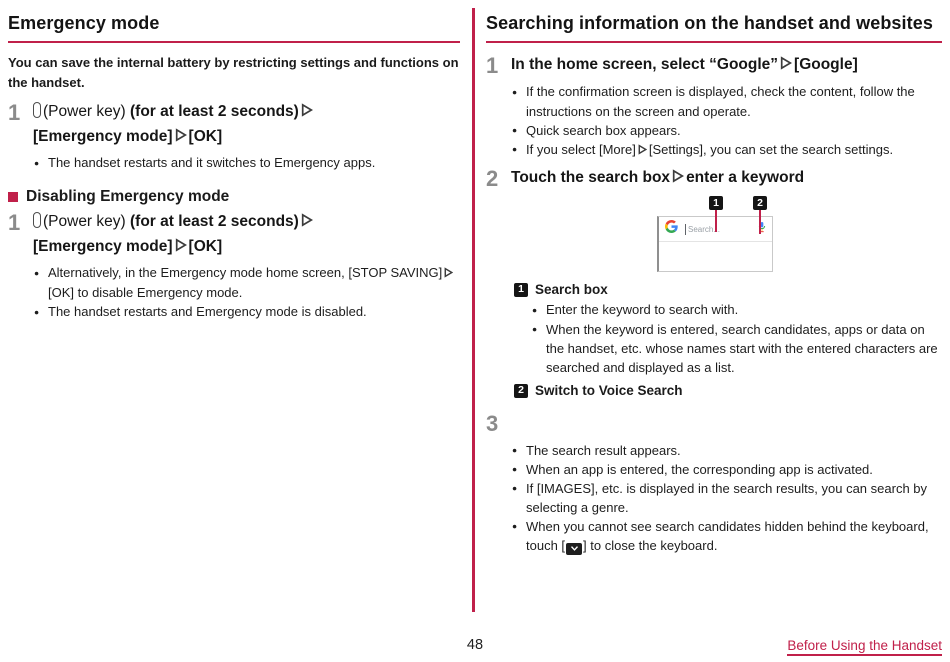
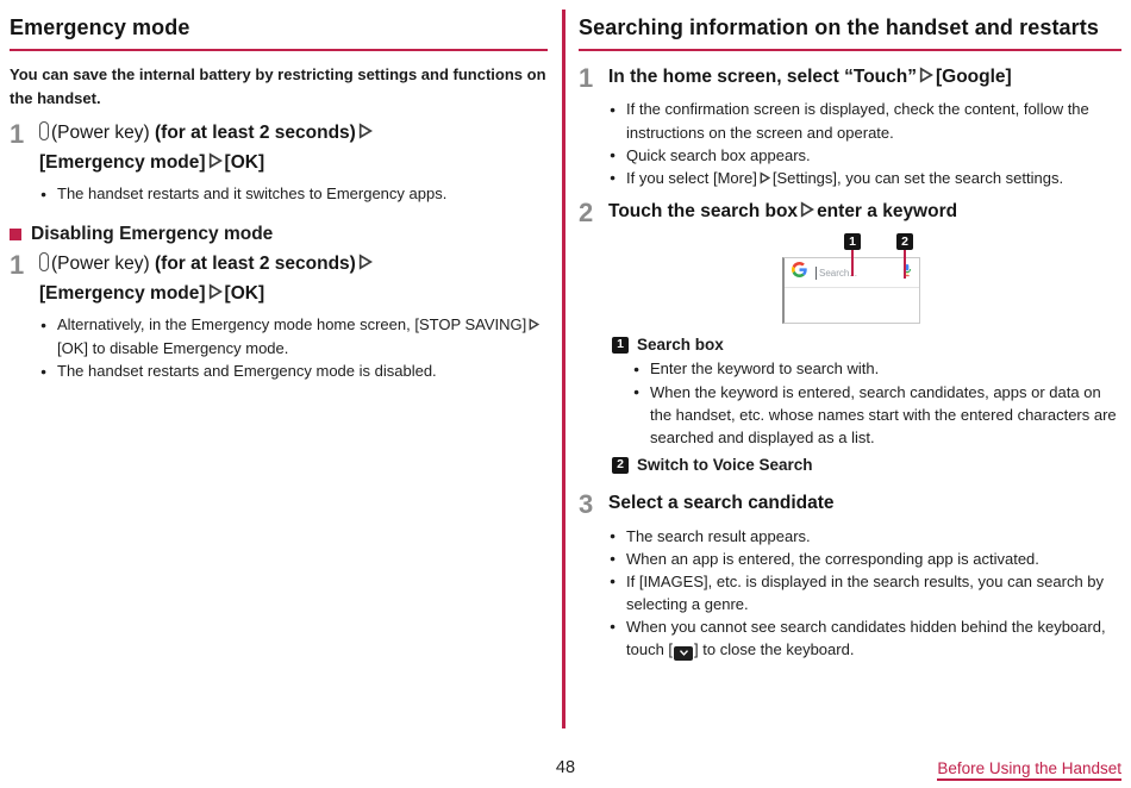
  Emergency mode
  You can save the internal battery by restricting settings and functions on the handset.
  1
  (Power key) (for at least 2 seconds)
  [Emergency mode] [OK]
  ●
  The handset restarts and it switches to Emergency apps.
  Disabling Emergency mode
  1
  (Power key) (for at least 2 seconds)
  [Emergency mode] [OK]
  ●
  Alternatively, in the Emergency mode home screen, [STOP SAVING][OK] to disable Emergency mode.
  ●
  The handset restarts and Emergency mode is disabled.
- Searching information on the handset and websites
+ Searching information on the handset and restarts
  1
- In the home screen, select “Google” [Google]
+ In the home screen, select “Touch” [Google]
  ●
  If the confirmation screen is displayed, check the content, follow the instructions on the screen and operate.
  ●
  Quick search box appears.
  ●
  If you select [More] [Settings], you can set the search settings.
  2
  Touch the search box enter a keyword
  1
  2
  Search.
  1
  Search box
  ●
  Enter the keyword to search with.
  ●
  When the keyword is entered, search candidates, apps or data on the handset, etc. whose names start with the entered characters are searched and displayed as a list.
  2
  Switch to Voice Search
  3
+ Select a search candidate
  ●
  The search result appears.
  ●
  When an app is entered, the corresponding app is activated.
  ●
  If [IMAGES], etc. is displayed in the search results, you can search by selecting a genre.
  ●
  When you cannot see search candidates hidden behind the keyboard, touch [ ] to close the keyboard.
  48
  Before Using the Handset
